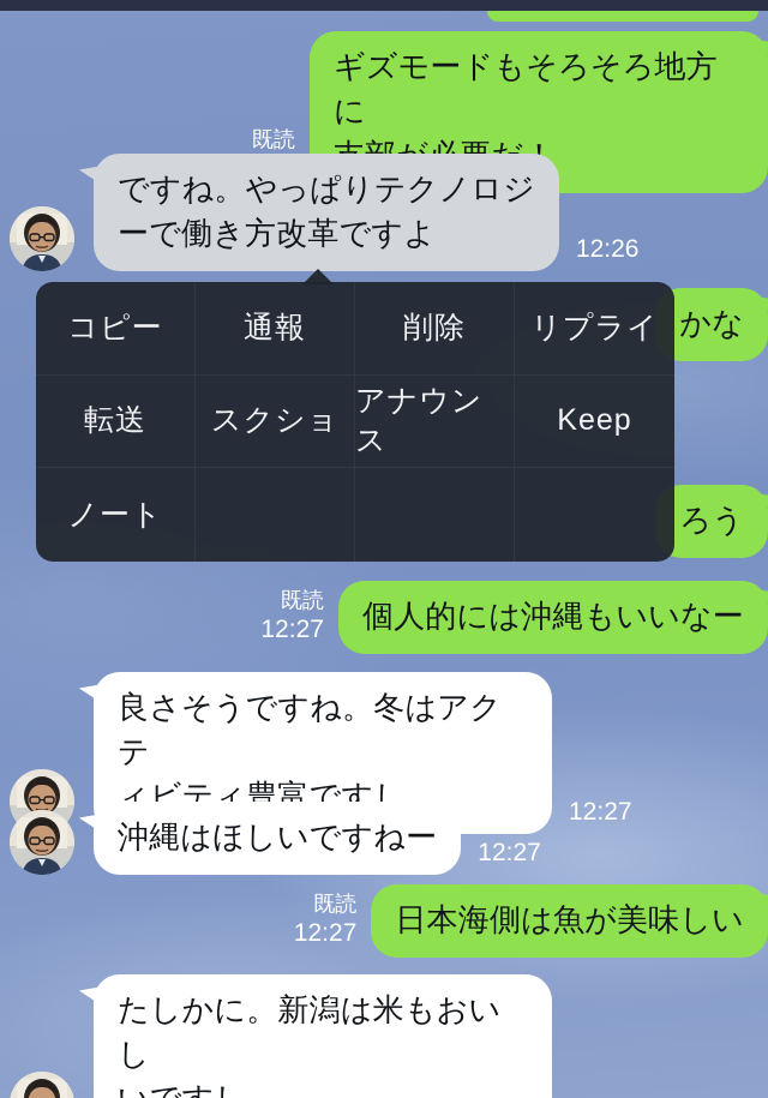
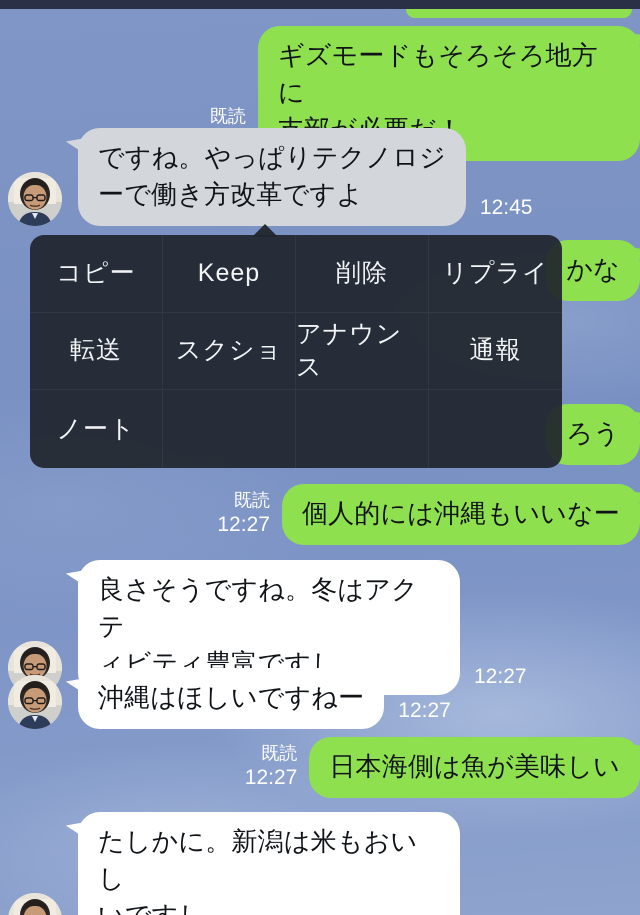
  既読
  ギズモードもそろそろ地方に
  ですね。やっぱりテクノロジ
  ーで働き方改革ですよ
- 12:26
+ 12:45
  かな
  ろう
  既読
  12:27
  個人的には沖縄もいいなー
  良さそうですね。冬はアクテ
  ィビティ豊富ですし
  12:27
  沖縄はほしいですねー
  12:27
  既読
  12:27
  日本海側は魚が美味しい
  たしかに。新潟は米もおいし
  コピー
- 通報
+ Keep
  削除
  リプライ
  転送
  スクショ
  アナウンス
- Keep
+ 通報
  ノート
